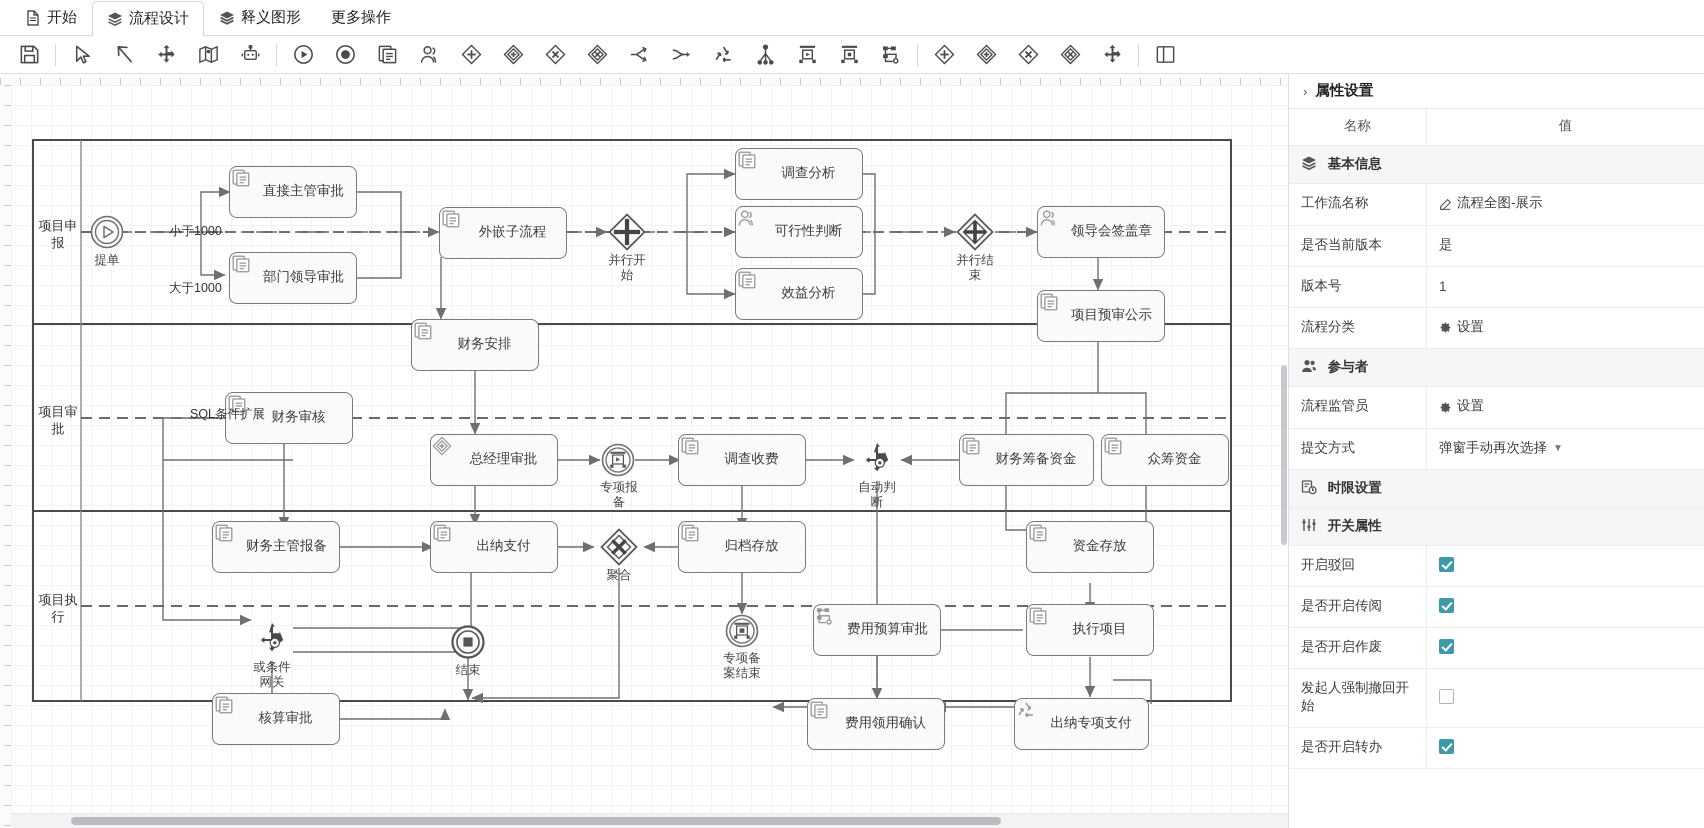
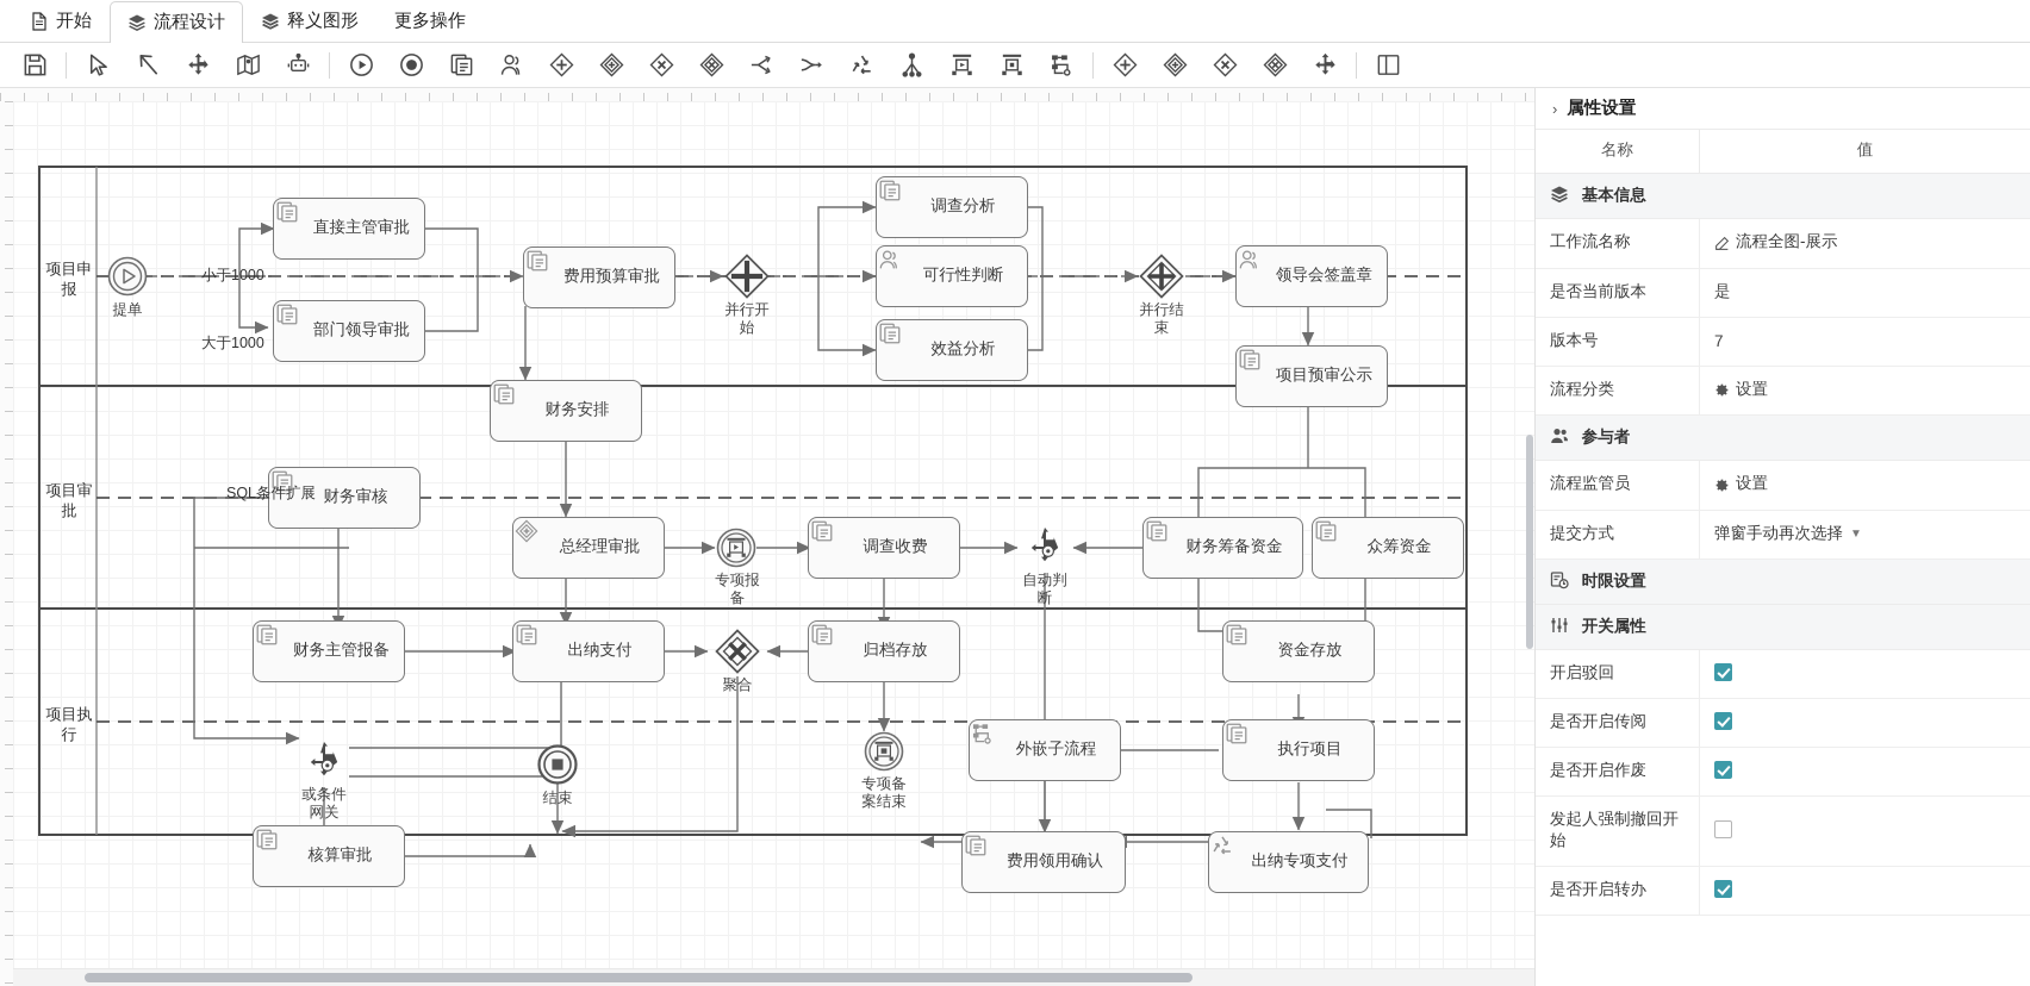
  开始
  流程设计
  释义图形
  更多操作
  项目申
  报
  项目审
  批
  项目执
  行
  提单
  直接主管审批
  部门领导审批
  小于1000
  大于1000
- 外嵌子流程
+ 费用预算审批
  并行开
  始
  调查分析
  可行性判断
  效益分析
  并行结
  束
  领导会签盖章
  项目预审公示
  财务安排
  财务审核
  SQL条件扩展
  总经理审批
  专项报
  备
  调查收费
  自动判
  断
  财务筹备资金
  众筹资金
  财务主管报备
  出纳支付
  聚合
  归档存放
  资金存放
  或条件
  网关
  核算审批
  结束
  专项备
  案结束
- 费用预算审批
+ 外嵌子流程
  执行项目
  费用领用确认
  出纳专项支付
  ›
  属性设置
  名称	值
  基本信息
  工作流名称	流程全图-展示
  是否当前版本	是
- 版本号	1
+ 版本号	7
  流程分类	设置
  参与者
  流程监管员	设置
  提交方式	弹窗手动再次选择 ▼
  时限设置
  开关属性
  开启驳回
  是否开启传阅
  是否开启作废
  发起人强制撤回开始
  是否开启转办
